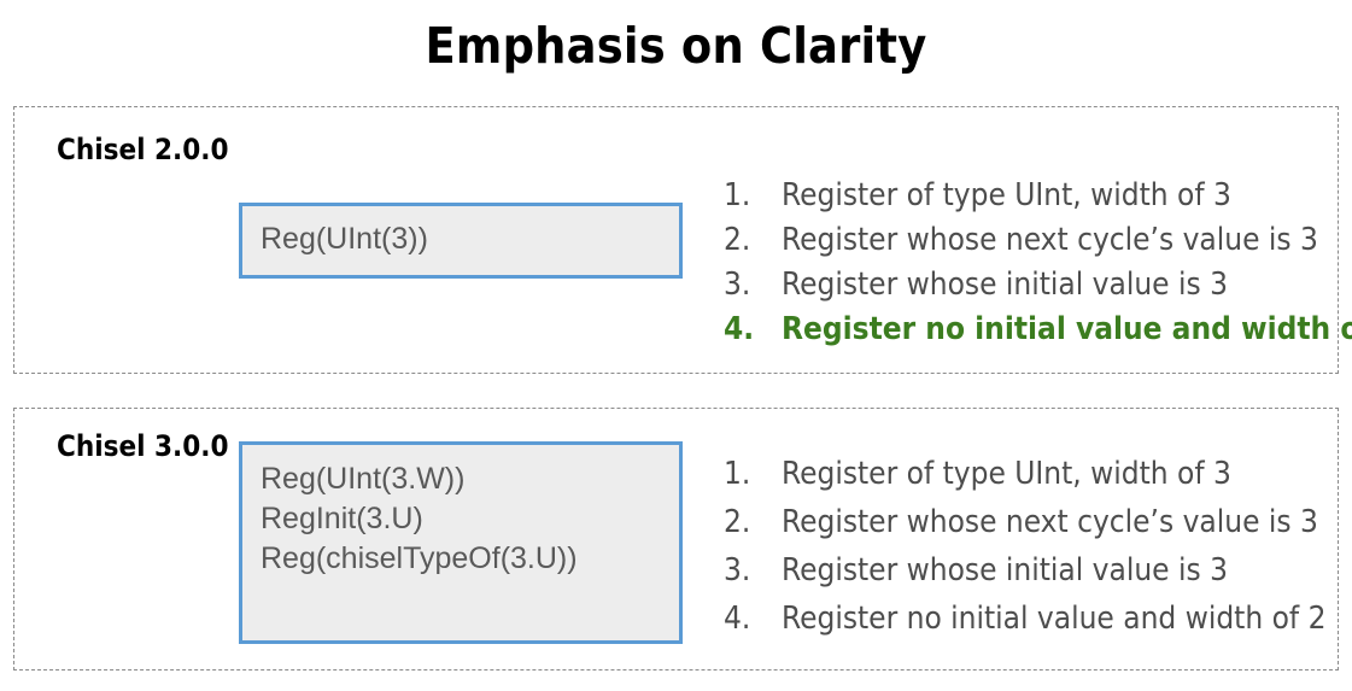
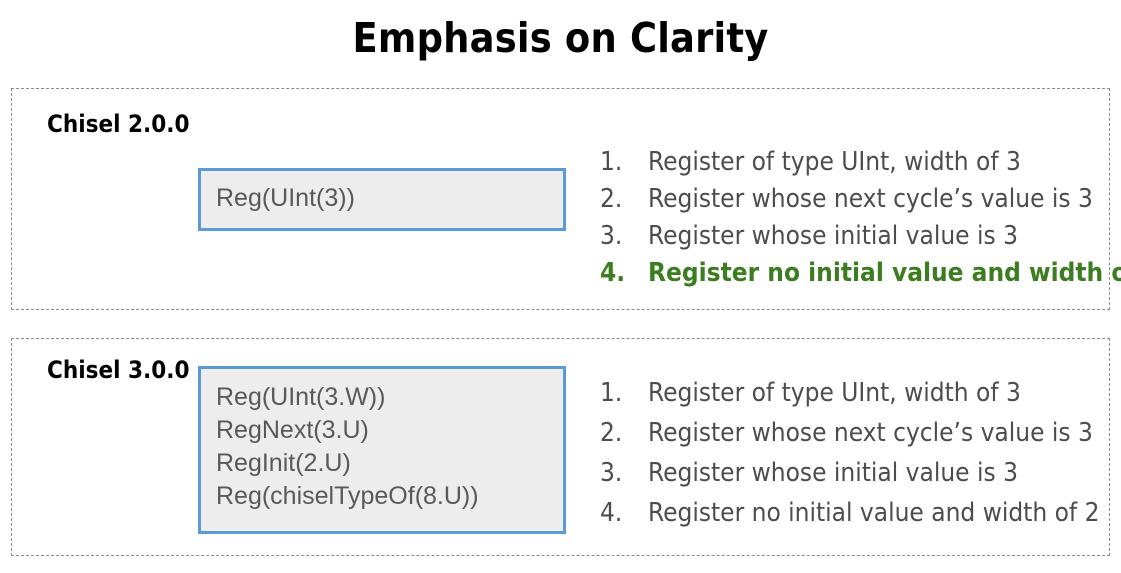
  Emphasis on Clarity
  Chisel 2.0.0
  Reg(UInt(3))
  1.
  Register of type UInt, width of 3
  2.
  Register whose next cycle’s value is 3
  3.
  Register whose initial value is 3
  4.
  Register no initial value and width o
  Chisel 3.0.0
  Reg(UInt(3.W))
+ RegNext(3.U)
- RegInit(3.U)
+ RegInit(2.U)
- Reg(chiselTypeOf(3.U))
+ Reg(chiselTypeOf(8.U))
  1.
  Register of type UInt, width of 3
  2.
  Register whose next cycle’s value is 3
  3.
  Register whose initial value is 3
  4.
  Register no initial value and width of 2
